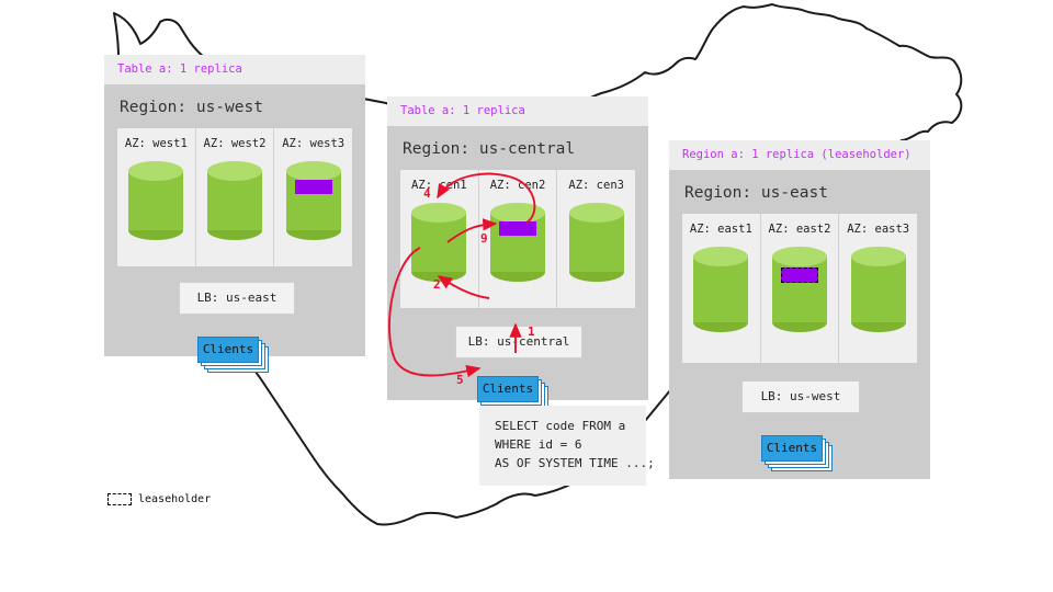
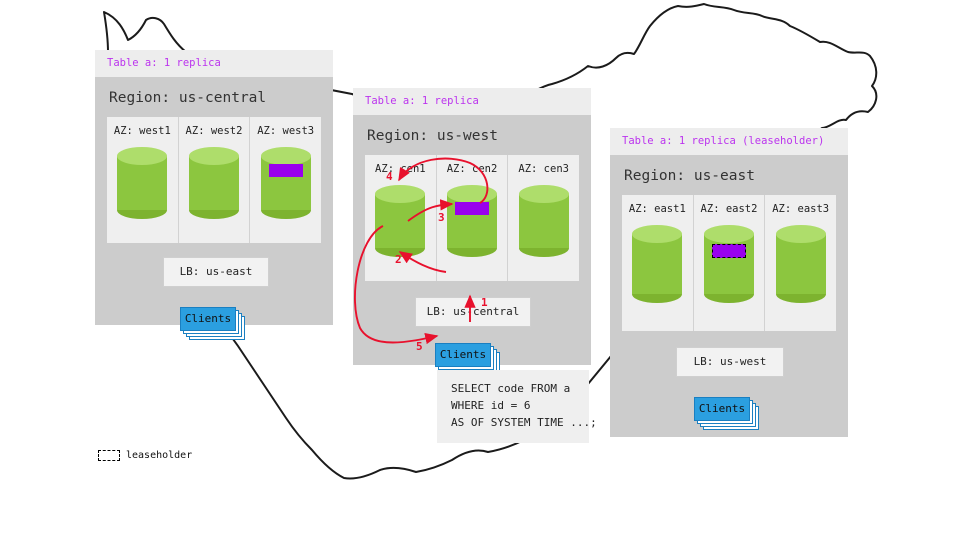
  Table a: 1 replica
- Region: us-west
+ Region: us-central
  AZ: west1
  AZ: west2
  AZ: west3
  LB: us-east
  Clients
  Table a: 1 replica
- Region: us-central
+ Region: us-west
  AZ: cn1
  AZ: cen2
  AZ: cen3
  LB: uscentral
  Clients
  SELECT code FROM a
  WHERE id = 6
  AS OF SYSTEM TIME ...;
- Region a: 1 replica (leaseholder)
+ Table a: 1 replica (leaseholder)
  Region: us-east
  AZ: east1
  AZ: east2
  AZ: east3
  LB: us-west
  Clients
  1
  2
- 9
+ 3
  4
  5
  leaseholder
